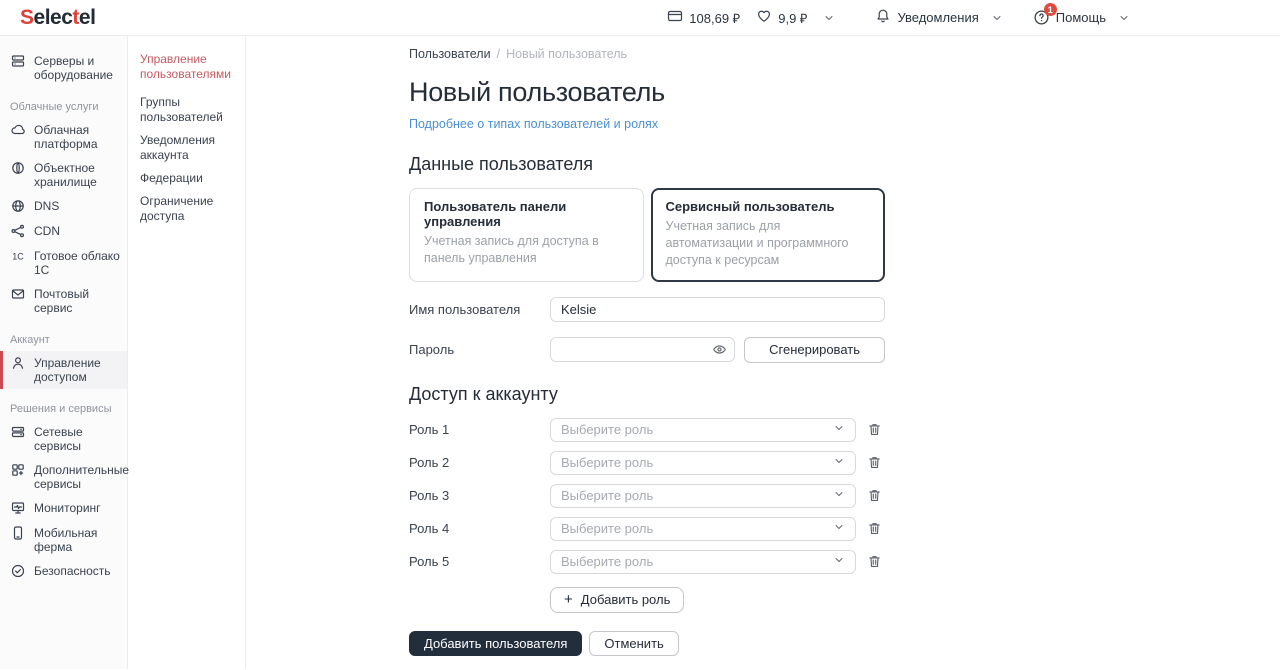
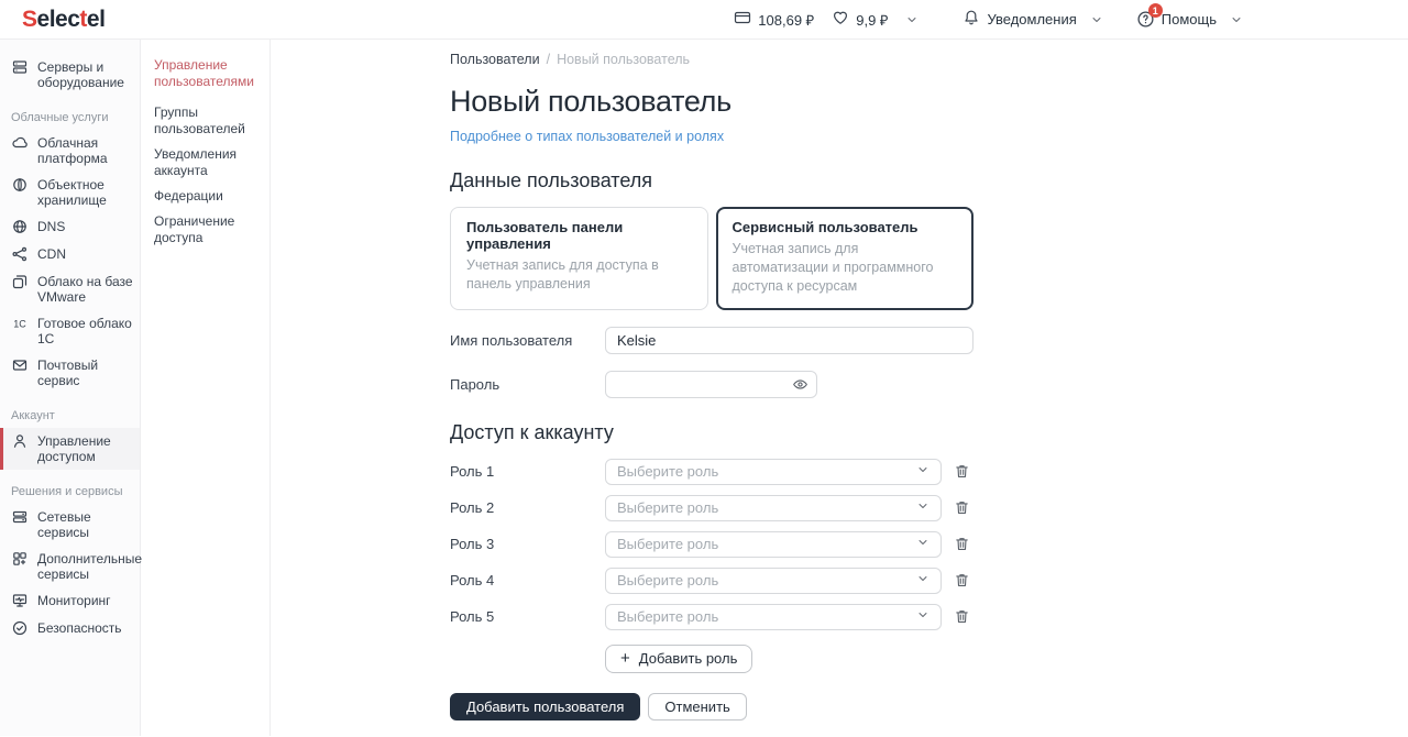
  Selectel
  108,69 ₽
  9,9 ₽
  Уведомления
  1
  Помощь
  Серверы и оборудование
  Облачные услуги
  Облачная платформа
  Объектное хранилище
  DNS
  CDN
+ Облако на базе VMware
  1С
  Готовое облако 1С
  Почтовый сервис
  Аккаунт
  Управление доступом
  Решения и сервисы
  Сетевые сервисы
  Дополнительные сервисы
  Мониторинг
- Мобильная ферма
  Безопасность
  Управление пользователями
  Группы пользователей
  Уведомления аккаунта
  Федерации
  Ограничение доступа
  Пользователи / Новый пользователь
  Новый пользователь
  Подробнее о типах пользователей и ролях
  Данные пользователя
  Пользователь панели управления
  Учетная запись для доступа в панель управления
  Сервисный пользователь
  Учетная запись для автоматизации и программного доступа к ресурсам
  Имя пользователя
  Kelsie
  Пароль
- Сгенерировать
  Доступ к аккаунту
  Роль 1
  Выберите роль
  Роль 2
  Выберите роль
  Роль 3
  Выберите роль
  Роль 4
  Выберите роль
  Роль 5
  Выберите роль
  +
  Добавить роль
  Добавить пользователя
  Отменить
